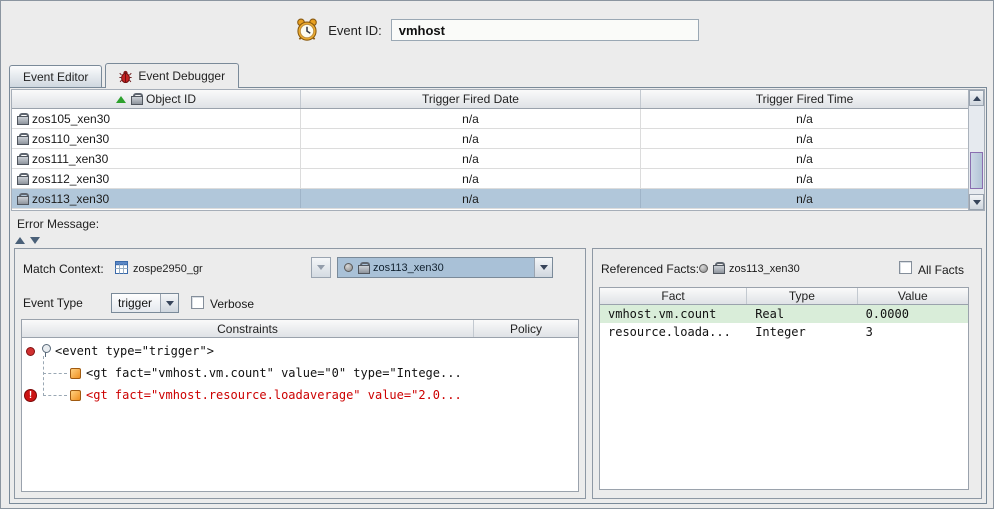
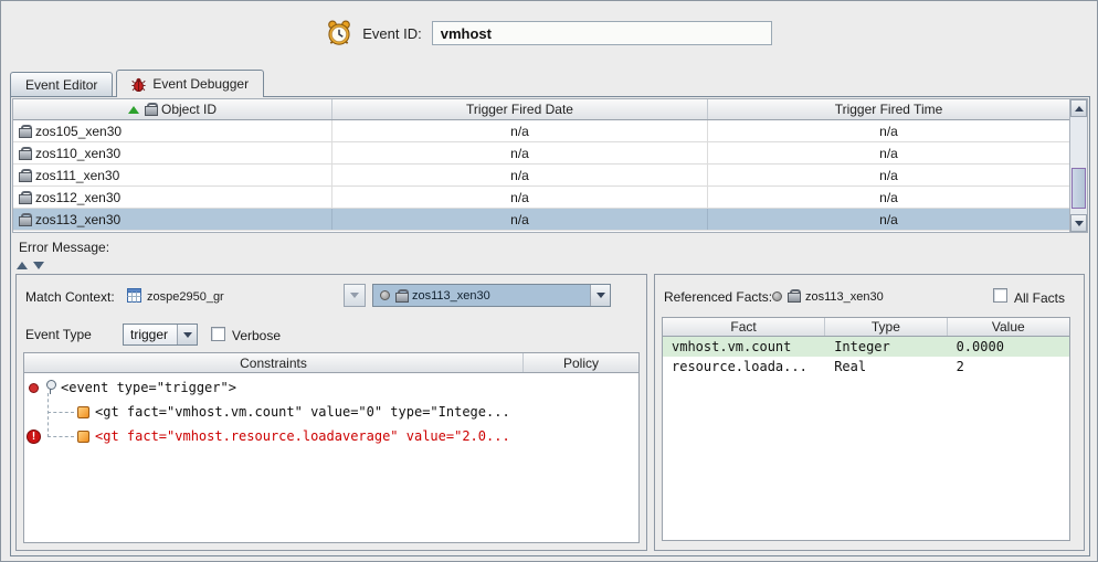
  Event ID:
  vmhost
  Event Editor
  Event Debugger
  Object ID
  Trigger Fired Date
  Trigger Fired Time
  zos105_xen30
  n/a
  n/a
  zos110_xen30
  n/a
  n/a
  zos111_xen30
  n/a
  n/a
  zos112_xen30
  n/a
  n/a
  zos113_xen30
  n/a
  n/a
  Error Message:
  Match Context:
  zospe2950_gr
  zos113_xen30
  Event Type
  trigger
  Verbose
  Constraints
  Policy
  <event type="trigger">
  <gt fact="vmhost.vm.count" value="0" type="Intege...
  <gt fact="vmhost.resource.loadaverage" value="2.0...
  Referenced Facts:
  zos113_xen30
  All Facts
  Fact
  Type
  Value
  vmhost.vm.count
- Real
+ Integer
  0.0000
  resource.loada...
- Integer
+ Real
- 3
+ 2
